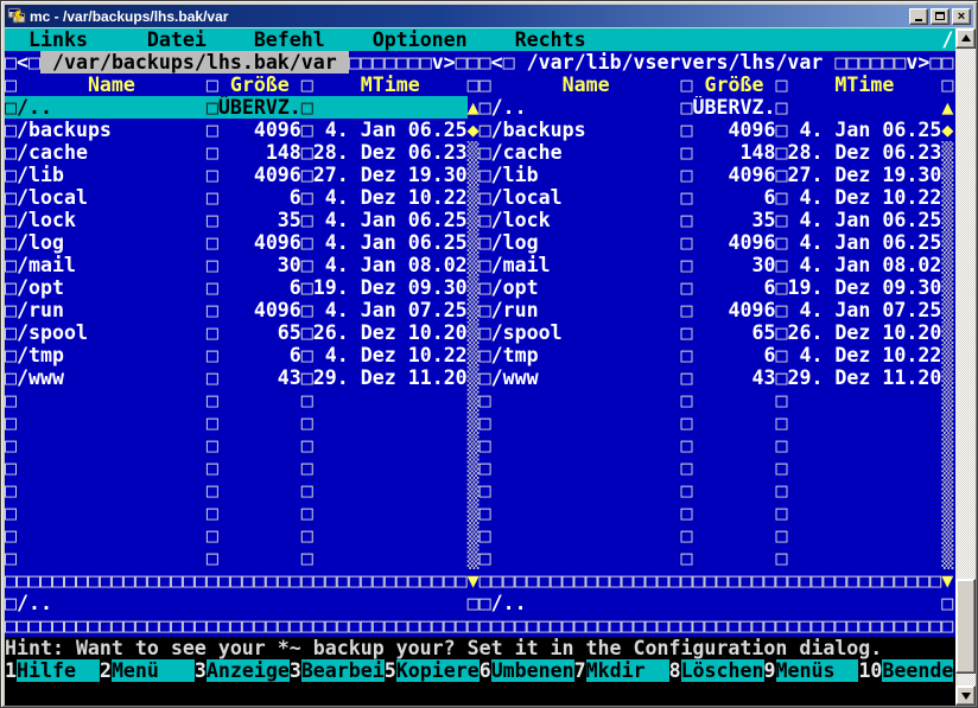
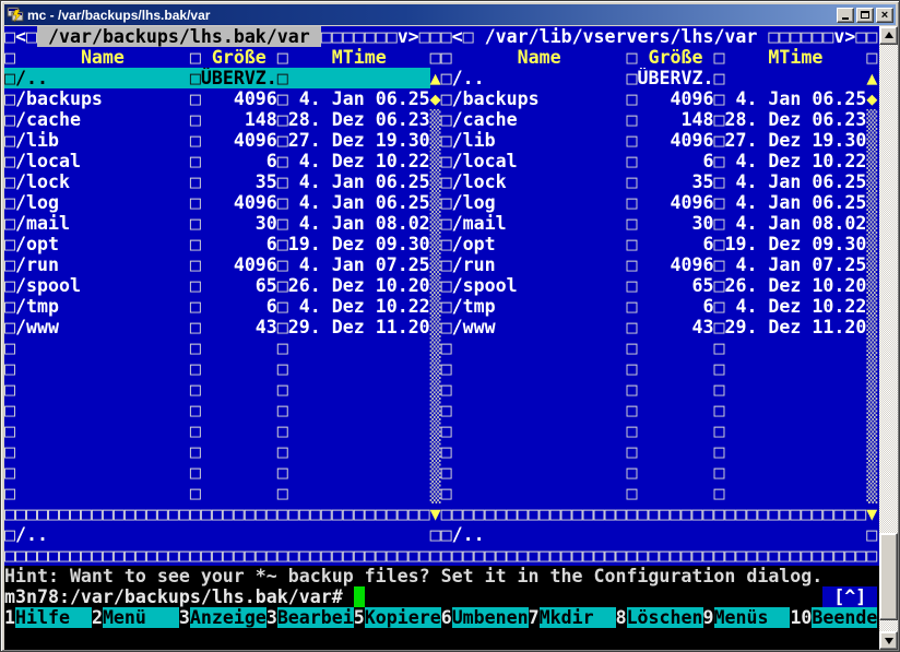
  mc - /var/backups/lhs.bak/var
  ×
- Links Datei Befehl Optionen Rechts /
  □<□ /var/backups/lhs.bak/var □□□□□□□v>□□□<□ /var/lib/vservers/lhs/var □□□□□□v>□□
  □ Name □ Größe □ MTime □□ Name □ Größe □ MTime □
  □/.. □ÜBERVZ.□ ▲□/.. □ÜBERVZ.□ ▲
  □/backups □ 4096□ 4. Jan 06.25◆□/backups □ 4096□ 4. Jan 06.25◆
  □/cache □ 148□28. Dez 06.23▒□/cache □ 148□28. Dez 06.23▒
  □/lib □ 4096□27. Dez 19.30▒□/lib □ 4096□27. Dez 19.30▒
  □/local □ 6□ 4. Dez 10.22▒□/local □ 6□ 4. Dez 10.22▒
  □/lock □ 35□ 4. Jan 06.25▒□/lock □ 35□ 4. Jan 06.25▒
  □/log □ 4096□ 4. Jan 06.25▒□/log □ 4096□ 4. Jan 06.25▒
  □/mail □ 30□ 4. Jan 08.02▒□/mail □ 30□ 4. Jan 08.02▒
  □/opt □ 6□19. Dez 09.30▒□/opt □ 6□19. Dez 09.30▒
  □/run □ 4096□ 4. Jan 07.25▒□/run □ 4096□ 4. Jan 07.25▒
  □/spool □ 65□26. Dez 10.20▒□/spool □ 65□26. Dez 10.20▒
  □/tmp □ 6□ 4. Dez 10.22▒□/tmp □ 6□ 4. Dez 10.22▒
  □/www □ 43□29. Dez 11.20▒□/www □ 43□29. Dez 11.20▒
  □ □ □ ▒□ □ □ ▒
  □ □ □ ▒□ □ □ ▒
  □ □ □ ▒□ □ □ ▒
  □ □ □ ▒□ □ □ ▒
  □ □ □ ▒□ □ □ ▒
  □ □ □ ▒□ □ □ ▒
  □ □ □ ▒□ □ □ ▒
  □ □ □ ▒□ □ □ ▒
  □□□□□□□□□□□□□□□□□□□□□□□□□□□□□□□□□□□□□□□▼□□□□□□□□□□□□□□□□□□□□□□□□□□□□□□□□□□□□□□□▼
  □/.. □□/.. □
  □□□□□□□□□□□□□□□□□□□□□□□□□□□□□□□□□□□□□□□□□□□□□□□□□□□□□□□□□□□□□□□□□□□□□□□□□□□□□□□□
- Hint: Want to see your *~ backup your? Set it in the Configuration dialog.
+ Hint: Want to see your *~ backup files? Set it in the Configuration dialog.
+ m3n78:/var/backups/lhs.bak/var# [^]
  1Hilfe 2Menü 3Anzeige3Bearbei5Kopiere6Umbenen7Mkdir 8Löschen9Menüs 10Beende
